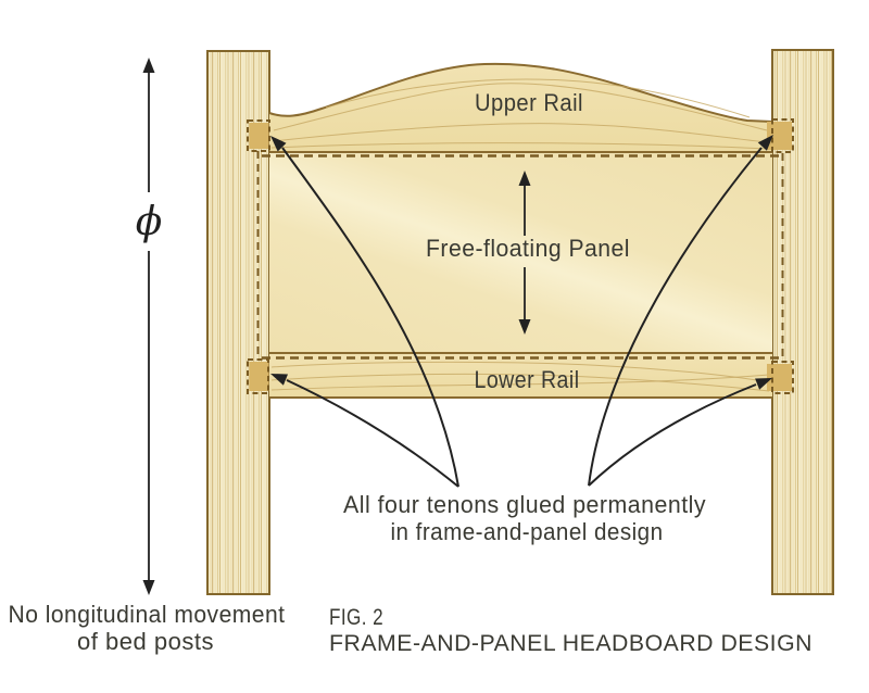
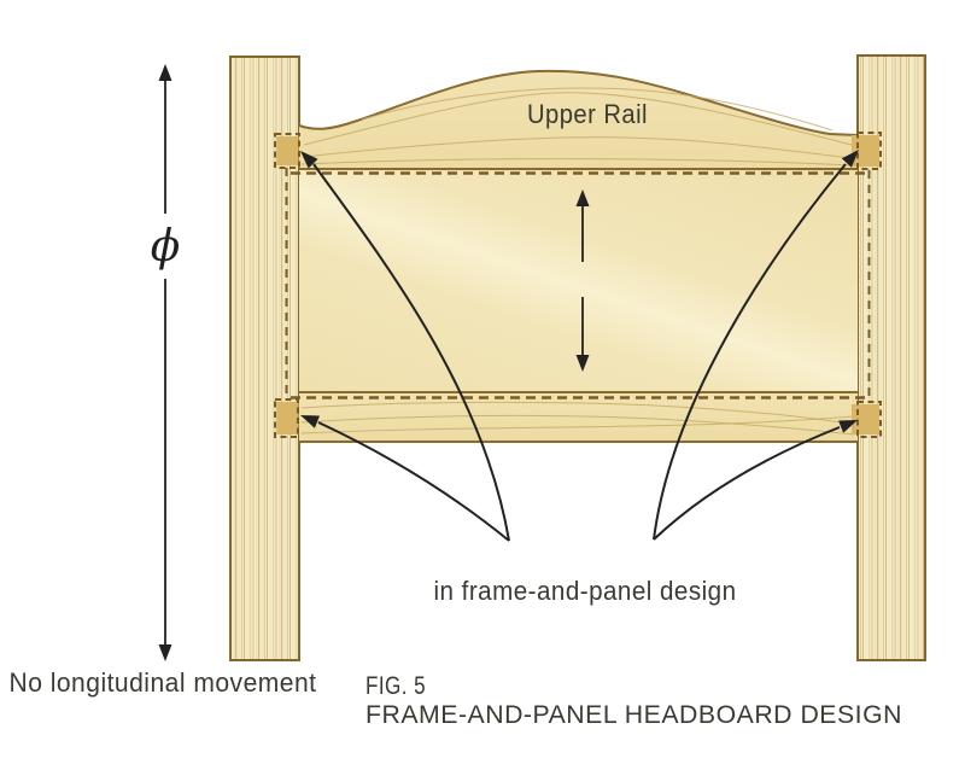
  ϕ
  Upper Rail
- Free-floating Panel
- Lower Rail
- All four tenons glued permanently
  in frame-and-panel design
  No longitudinal movement
- of bed posts
- FIG. 2
+ FIG. 5
  FRAME-AND-PANEL HEADBOARD DESIGN
